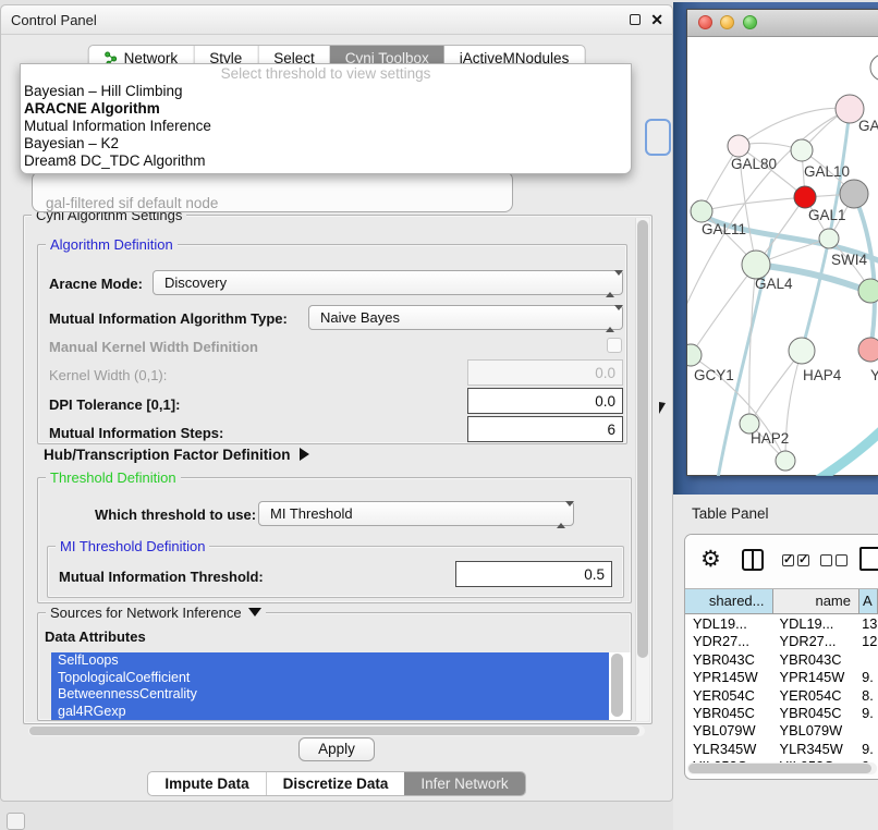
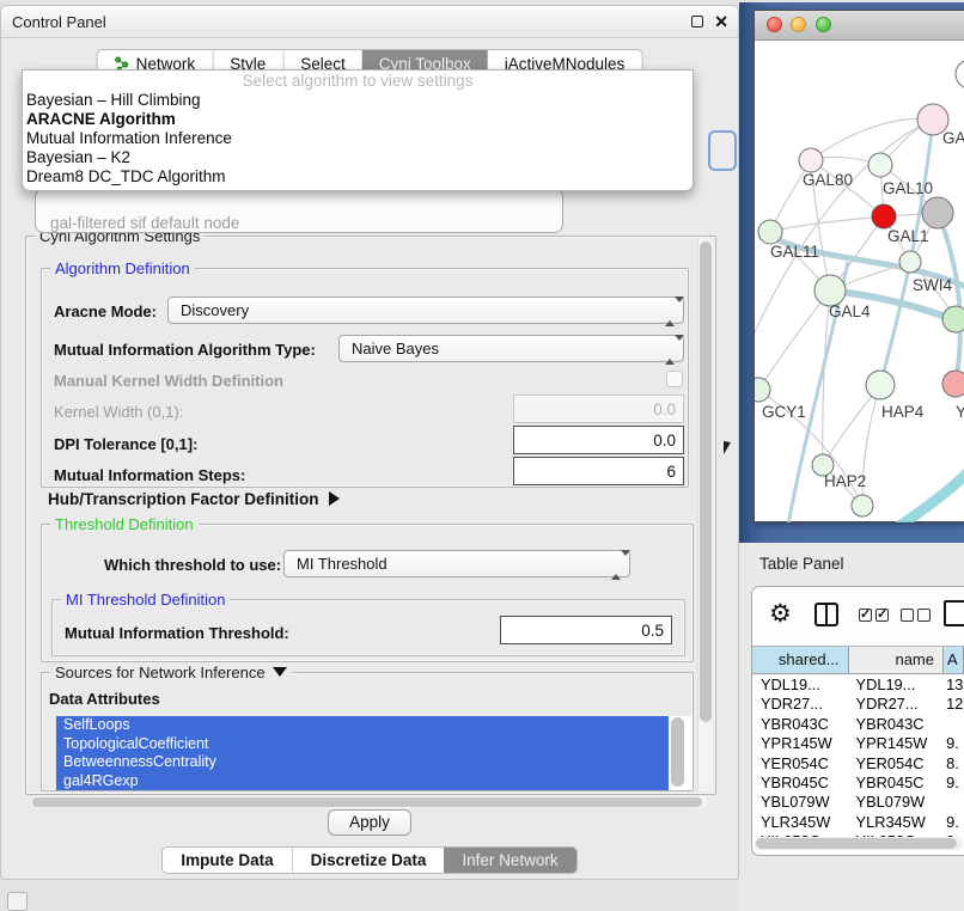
  Control Panel
  ✕
  Network
  Style
  Select
  Cyni Toolbox
  jActiveMNodules
  gal-filtered sif default node
- Select threshold to view settings
+ Select algorithm to view settings
  Bayesian – Hill Climbing
  ARACNE Algorithm
  Mutual Information Inference
  Bayesian – K2
  Dream8 DC_TDC Algorithm
  Cyni Algorithm Settings
  Algorithm Definition
  Aracne Mode:
  Discovery
  Mutual Information Algorithm Type:
  Naive Bayes
  Manual Kernel Width Definition
  Kernel Width (0,1):
  0.0
  DPI Tolerance [0,1]:
  0.0
  Mutual Information Steps:
  6
  Hub/Transcription Factor Definition
  Threshold Definition
  Which threshold to use:
  MI Threshold
  MI Threshold Definition
  Mutual Information Threshold:
  0.5
  Sources for Network Inference
  Data Attributes
  SelfLoops
  TopologicalCoefficient
  BetweennessCentrality
  gal4RGexp
  Apply
  Impute Data
  Discretize Data
  Infer Network
  GAL80
  GAL10
  GAL1
  GAL11
  SWI4
  GAL4
  GCY1
  HAP4
  Y
  HAP2
  Table Panel
  ⚙
  shared...
  name
  A
  YDL19...
  YDL19...
  13
  YDR27...
  YDR27...
  12
  YBR043C
  YBR043C
  YPR145W
  YPR145W
  9.
  YER054C
  YER054C
  8.
  YBR045C
  YBR045C
  9.
  YBL079W
  YBL079W
  YLR345W
  YLR345W
  9.
